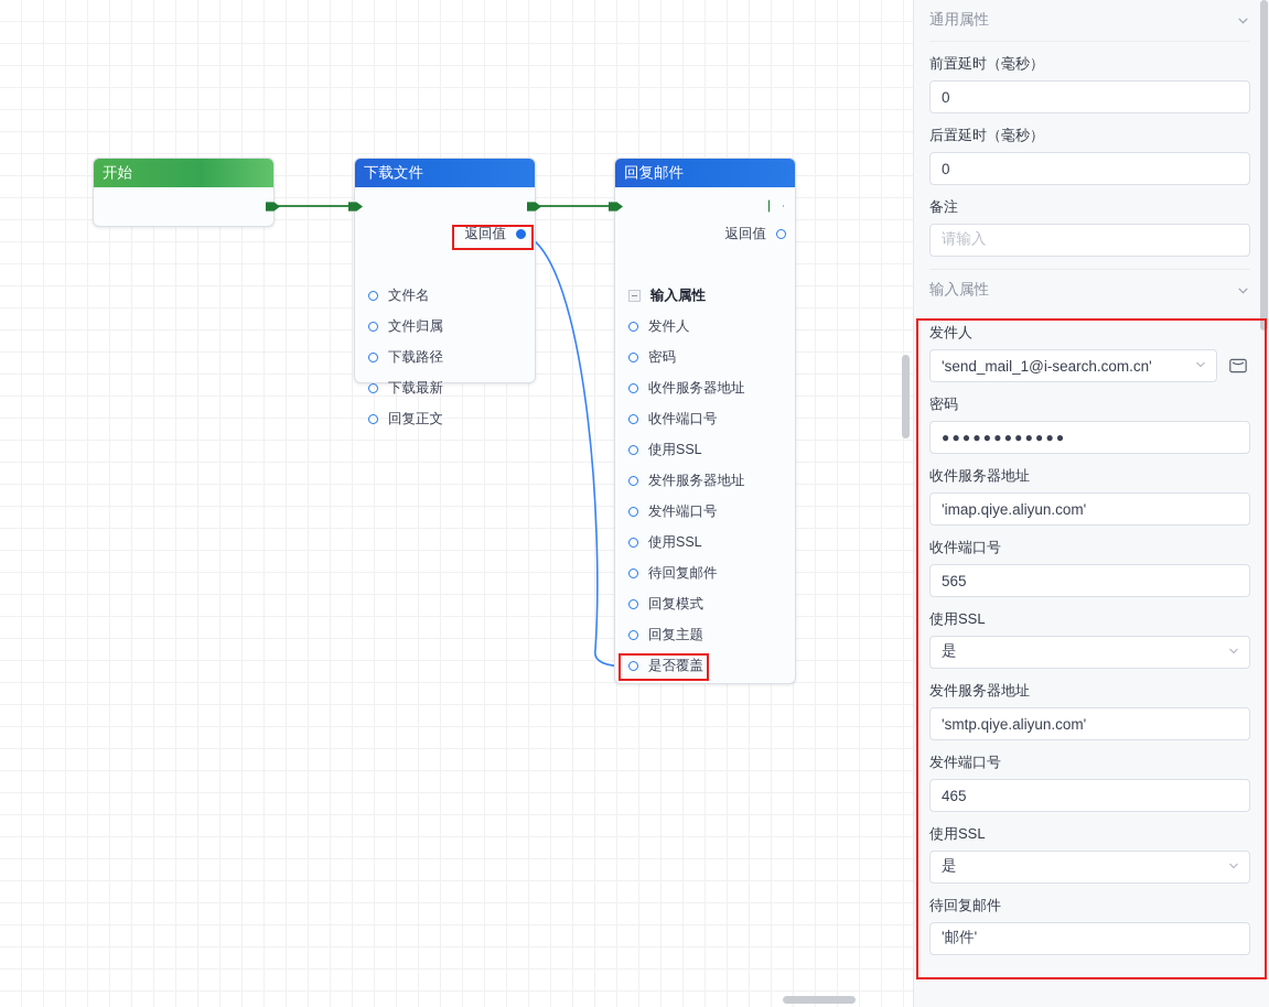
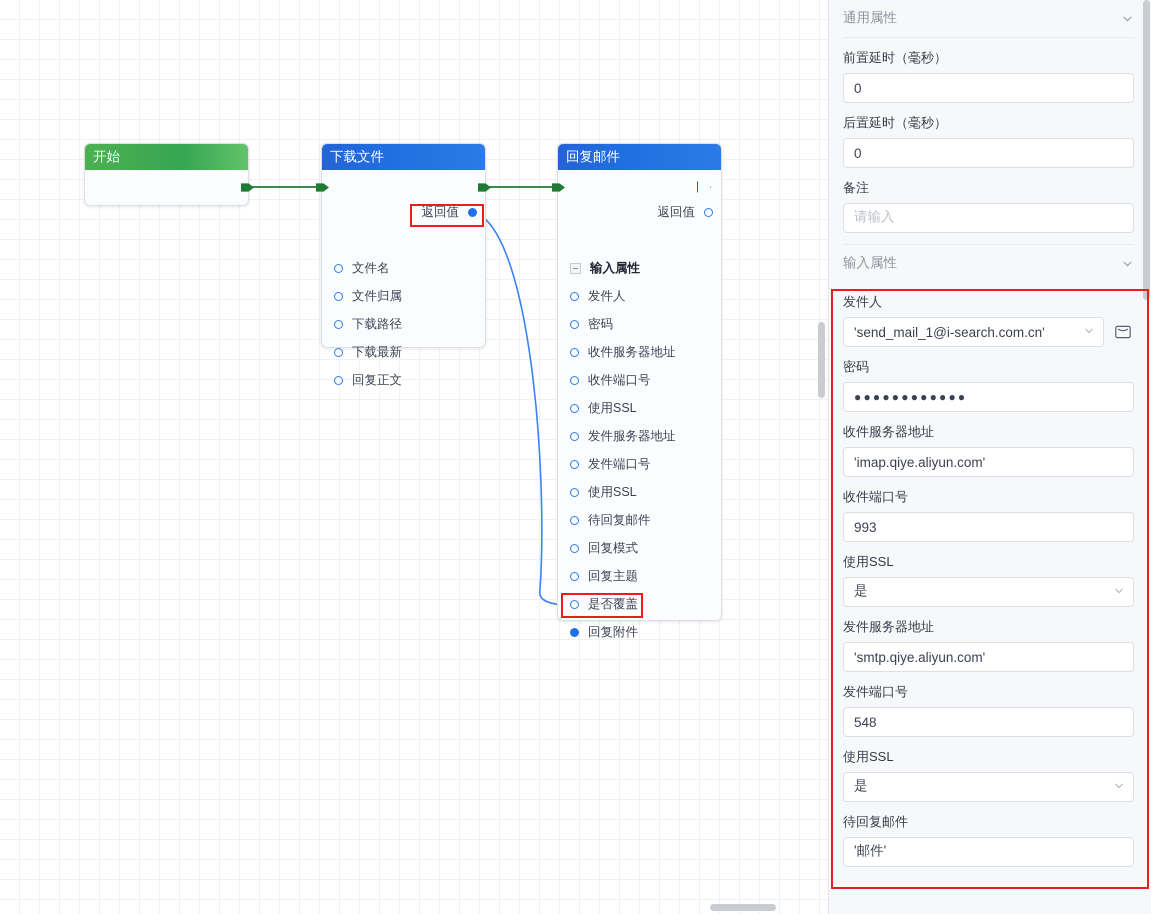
  开始
  下载文件
  返回值
  文件名
  文件归属
  下载路径
  下载最新
  回复正文
  回复邮件
  返回值
  输入属性
  发件人
  密码
  收件服务器地址
  收件端口号
  使用SSL
  发件服务器地址
  发件端口号
  使用SSL
  待回复邮件
  回复模式
  回复主题
  是否覆盖
+ 回复附件
  通用属性
  前置延时（毫秒）
  0
  后置延时（毫秒）
  0
  备注
  请输入
  输入属性
  发件人
  'send_mail_1@i-search.com.cn'
  密码
  ●●●●●●●●●●●●
  收件服务器地址
  'imap.qiye.aliyun.com'
  收件端口号
- 565
+ 993
  使用SSL
  是
  发件服务器地址
  'smtp.qiye.aliyun.com'
  发件端口号
- 465
+ 548
  使用SSL
  是
  待回复邮件
  '邮件'
